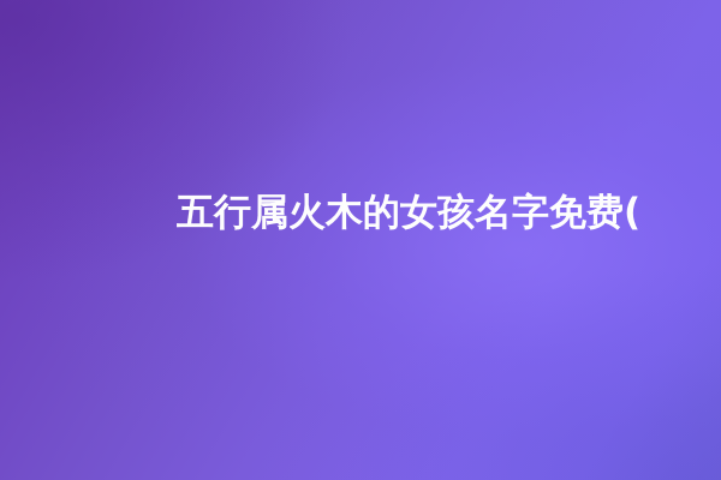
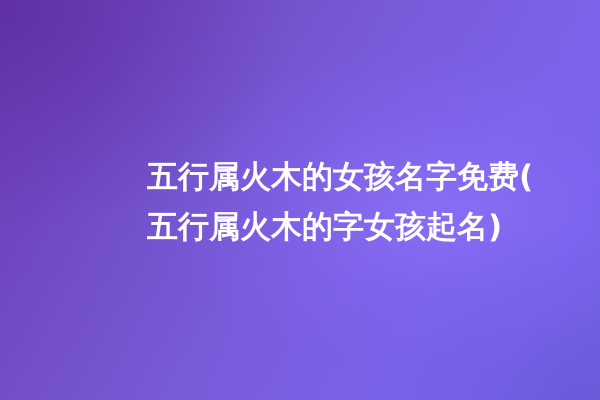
  五行属火木的女孩名字免费(
+ 五行属火木的字女孩起名)
